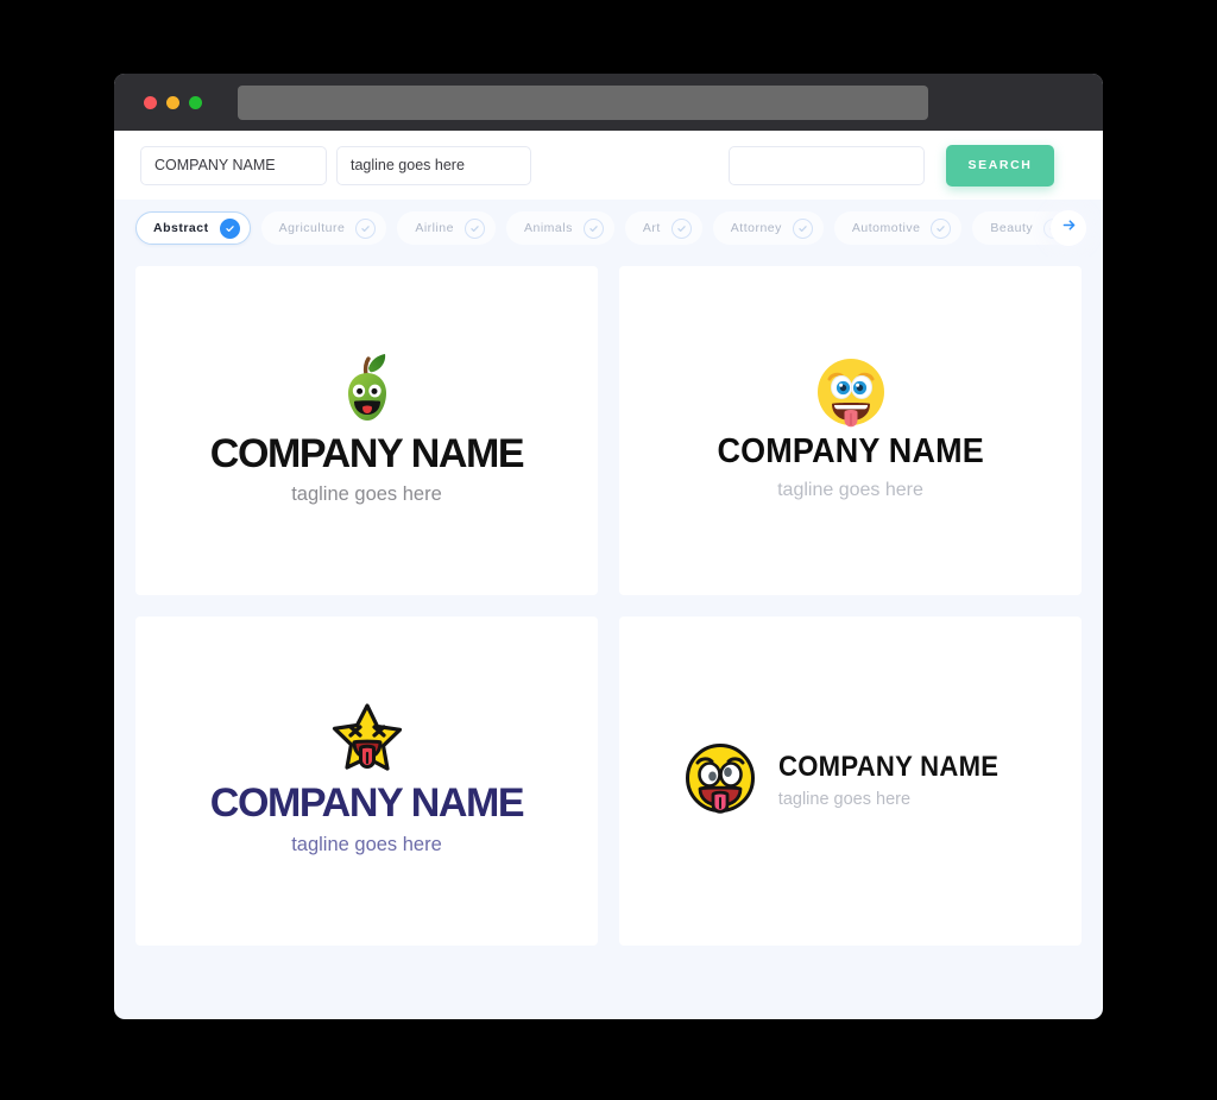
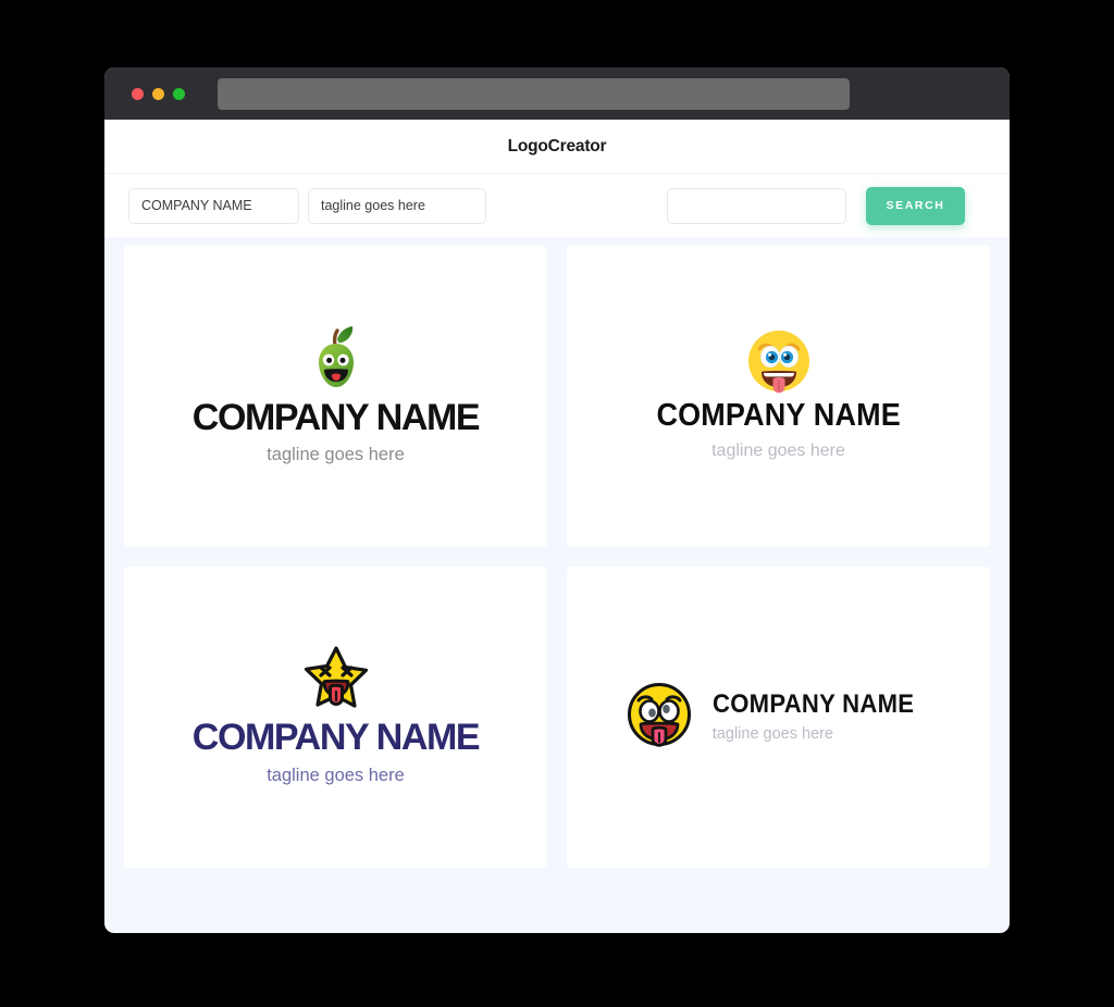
+ LogoCreator
  COMPANY NAME
  tagline goes here
  SEARCH
- Abstract
- Agriculture
- Airline
- Animals
- Art
- Attorney
- Automotive
- Beauty
  COMPANY NAME
  tagline goes here
  COMPANY NAME
  tagline goes here
  COMPANY NAME
  tagline goes here
  COMPANY NAME
  tagline goes here
